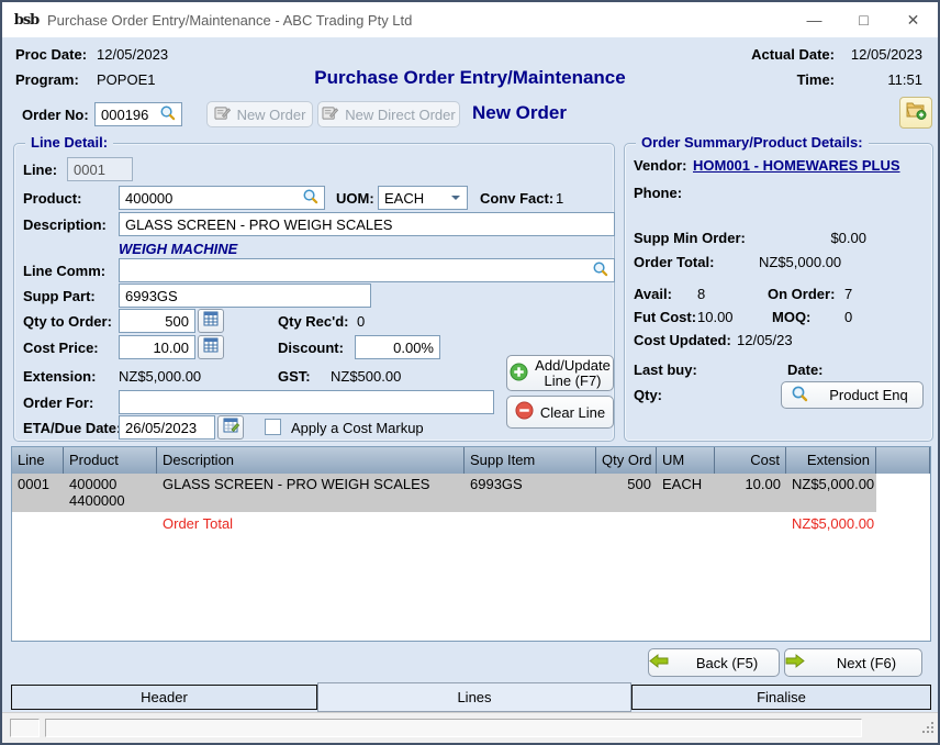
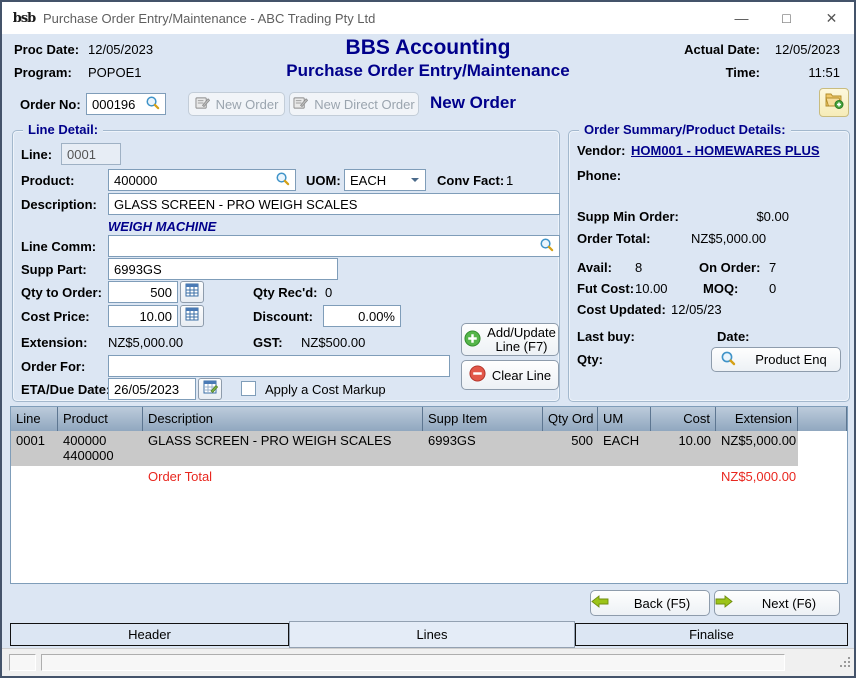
  bsb
  Purchase Order Entry/Maintenance - ABC Trading Pty Ltd
  —
  □
  ✕
  Proc Date:
  12/05/2023
  Program:
  POPOE1
+ BBS Accounting
  Purchase Order Entry/Maintenance
  Actual Date:
  12/05/2023
  Time:
  11:51
  Order No:
  000196
  New Order
  New Direct Order
  New Order
  Line Detail:
  Line:
  0001
  Product:
  400000
  UOM:
  EACH
  Conv Fact:
  1
  Description:
  GLASS SCREEN - PRO WEIGH SCALES
  WEIGH MACHINE
  Line Comm:
  Supp Part:
  6993GS
  Qty to Order:
  500
  Qty Rec'd:
  0
  Cost Price:
  10.00
  Discount:
  0.00%
  Extension:
  NZ$5,000.00
  GST:
  NZ$500.00
  Order For:
  ETA/Due Date
  26/05/2023
  Apply a Cost Markup
  Add/Update Line (F7)
  Clear Line
  Order Summary/Product Details:
  Vendor:
  HOM001 - HOMEWARES PLUS
  Phone:
  Supp Min Order:
  $0.00
  Order Total:
  NZ$5,000.00
  Avail:
  8
  On Order:
  7
  Fut Cost:
  10.00
  MOQ:
  0
  Cost Updated:
  12/05/23
  Last buy:
  Date:
  Qty:
  Product Enq
  Line
  Product
  Description
  Supp Item
  Qty Ord
  UM
  Cost
  Extension
  0001
  400000
  4400000
  GLASS SCREEN - PRO WEIGH SCALES
  6993GS
  500
  EACH
  10.00
  NZ$5,000.00
  Order Total
  NZ$5,000.00
  Back (F5)
  Next (F6)
  Header
  Lines
  Finalise
